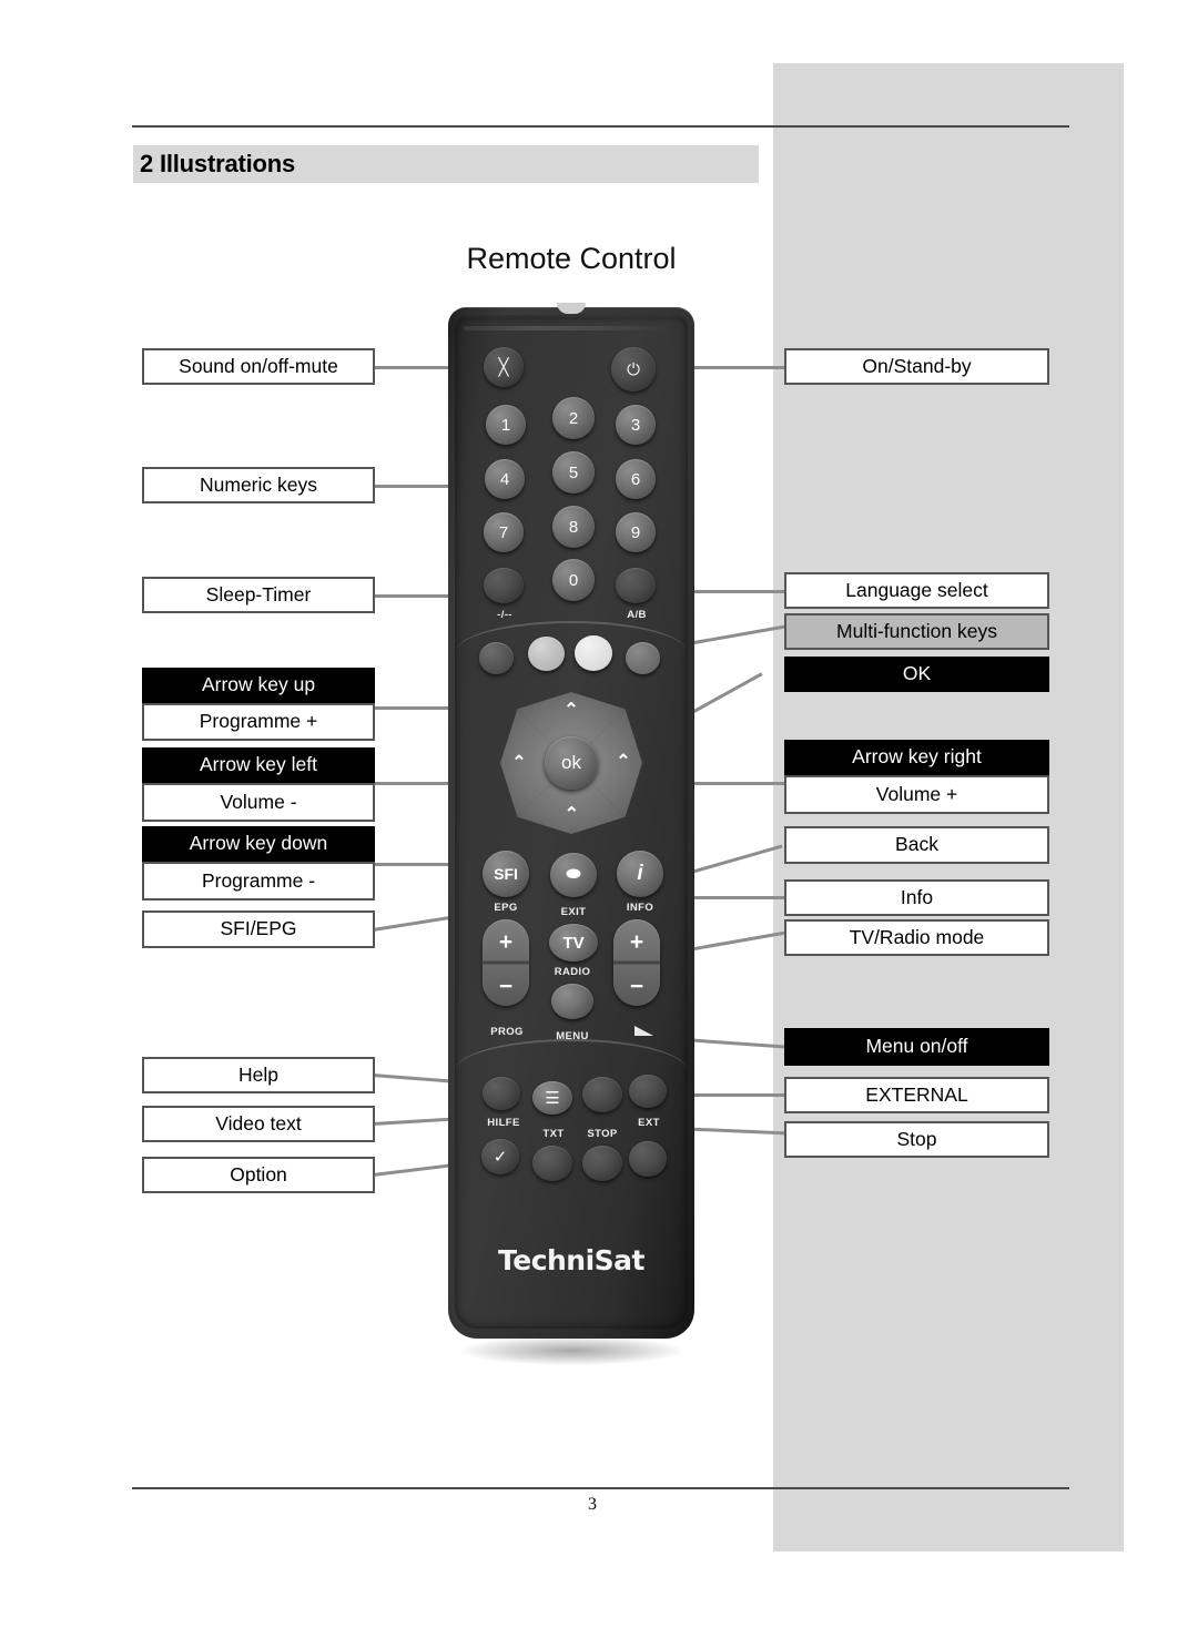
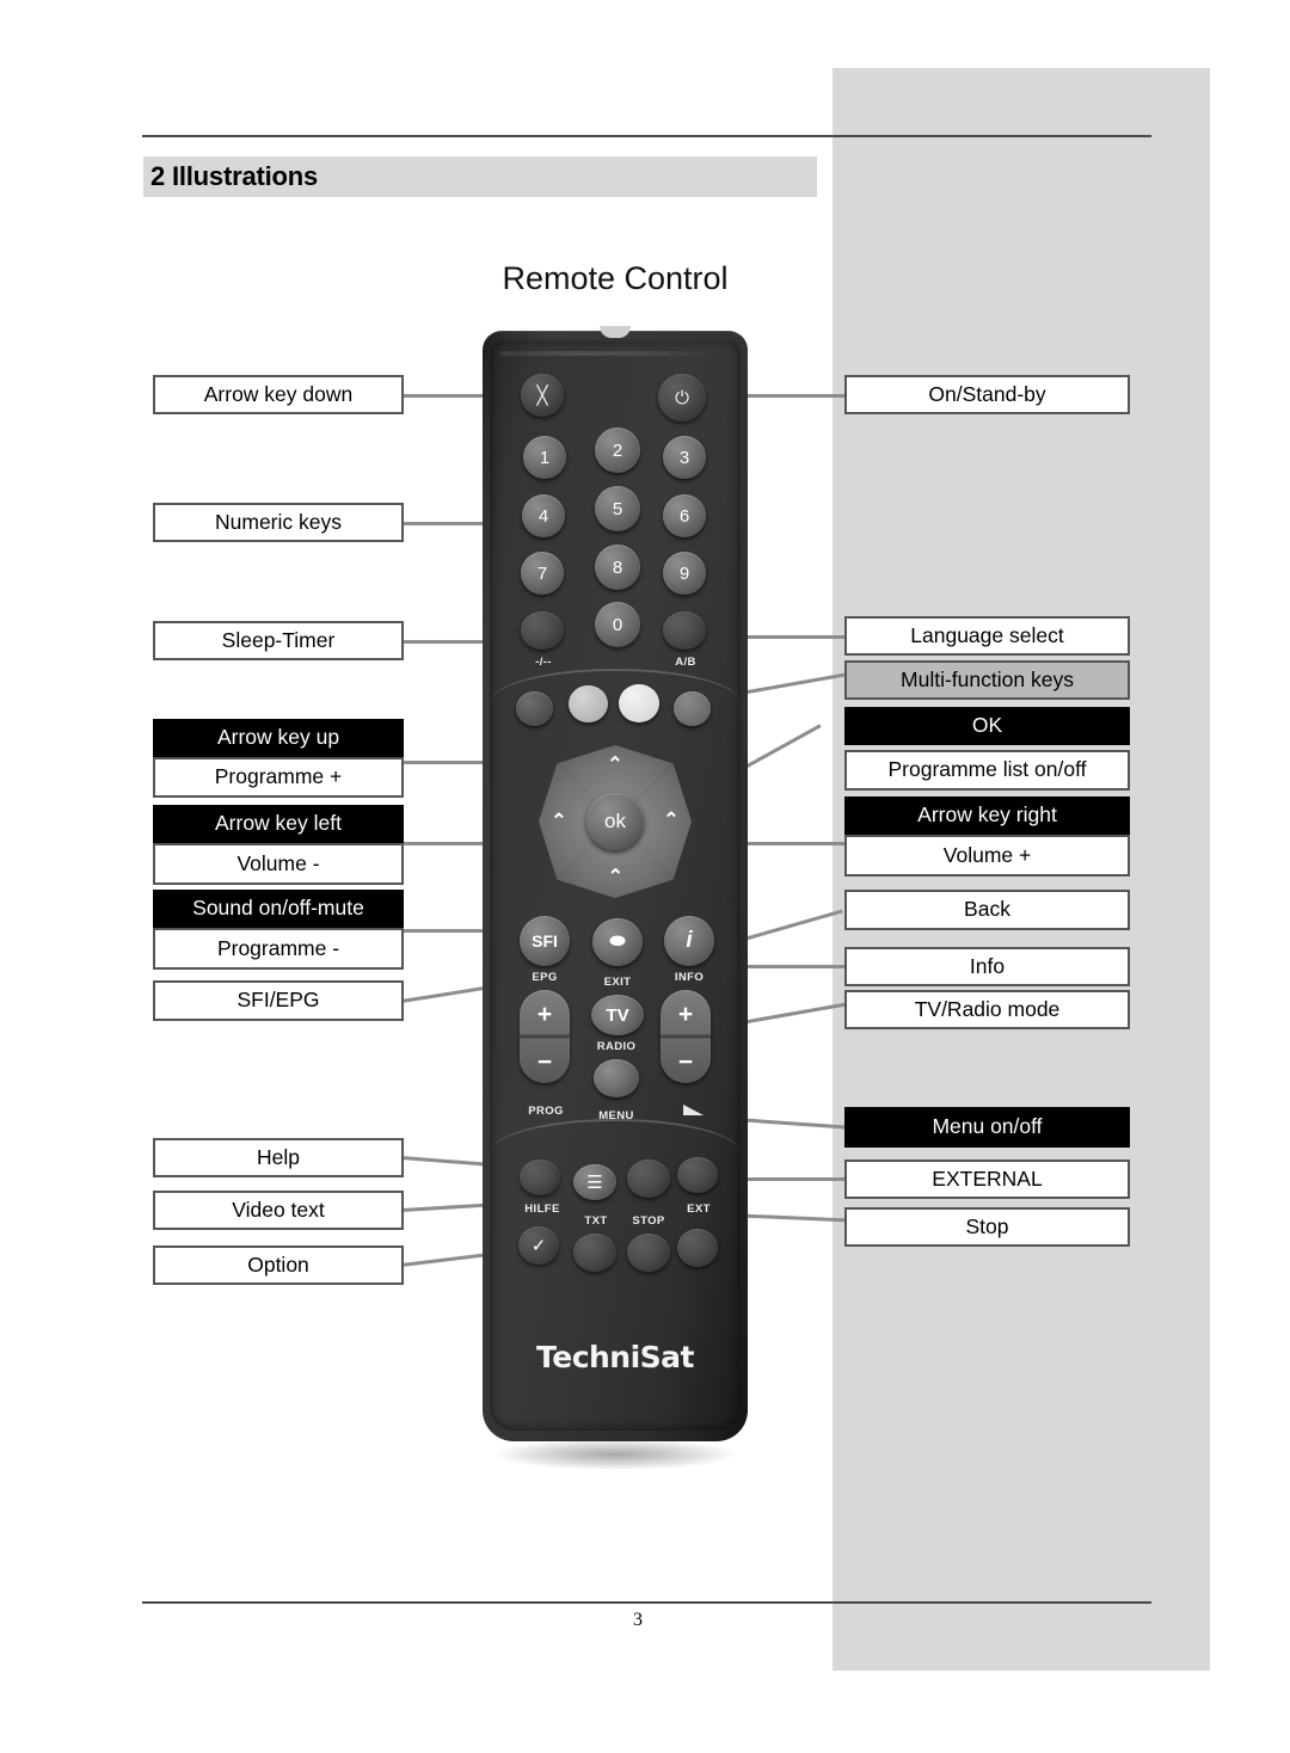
  2 Illustrations
  Remote Control
  ╳
  ⏻
  1
  2
  3
  4
  5
  6
  7
  8
  9
  0
  -/--
  A/B
  ⌃
  ok
  SFI
  ⬬
  i
  EPG
  EXIT
  INFO
  +
  −
  +
  −
  TV
  RADIO
  PROG
  MENU
  ☰
  HILFE
  TXT
  STOP
  EXT
  ✓
  TechniSat
- Sound on/off-mute
+ Arrow key down
  Numeric keys
  Sleep-Timer
  Arrow key up
  Programme +
  Arrow key left
  Volume -
- Arrow key down
+ Sound on/off-mute
  Programme -
  SFI/EPG
  Help
  Video text
  Option
  On/Stand-by
  Language select
  Multi-function keys
  OK
+ Programme list on/off
  Arrow key right
  Volume +
  Back
  Info
  TV/Radio mode
  Menu on/off
  EXTERNAL
  Stop
  3
